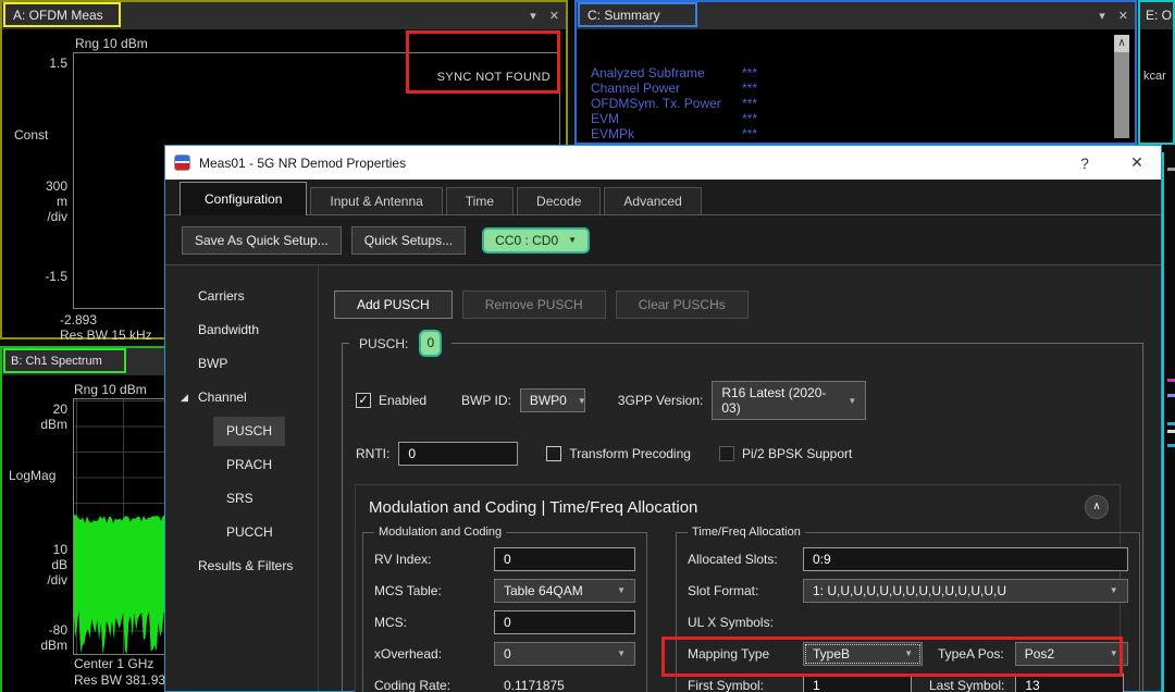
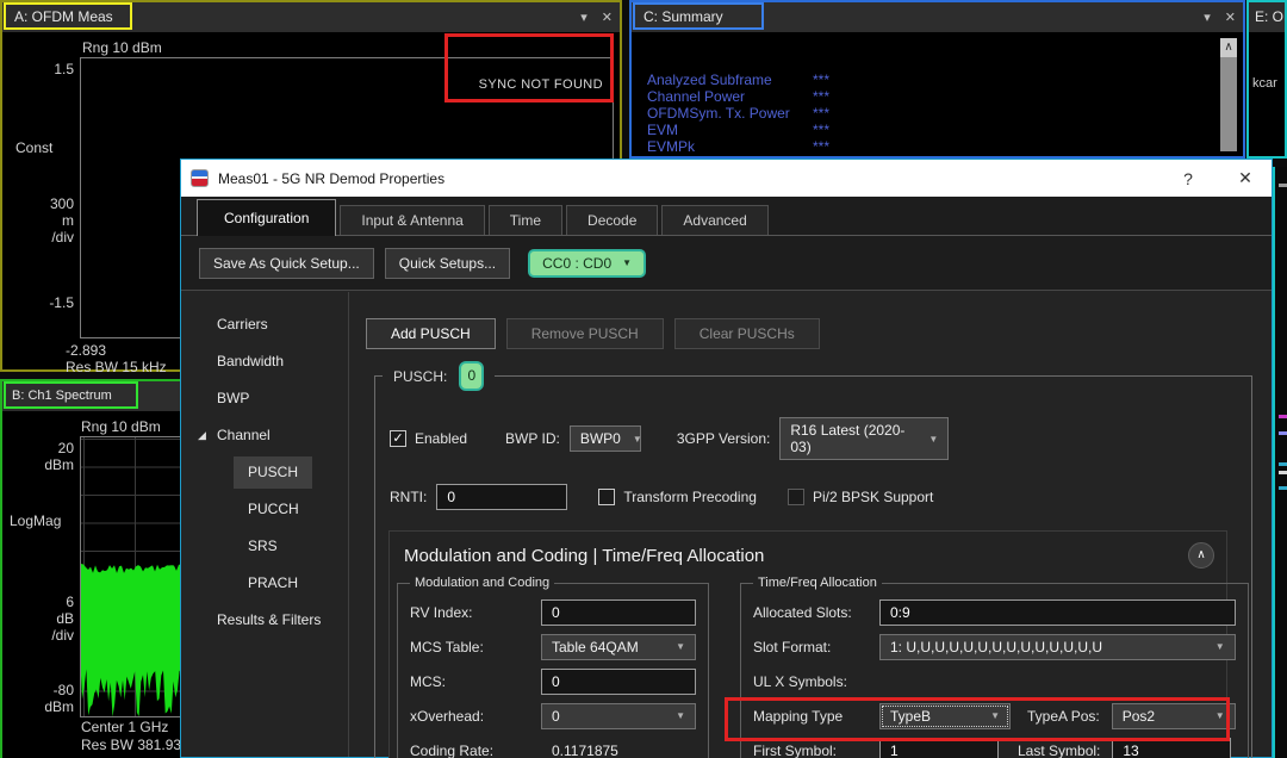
  A: OFDM Meas
  ▾
  ✕
  Rng 10 dBm
  1.5
  Const
  300
  m
  /div
  -1.5
  -2.893
  Res BW 15 kHz
  SYNC NOT FOUND
  C: Summary
  ▾
  ✕
  Analyzed Subframe ***
  Channel Power ***
  OFDMSym. Tx. Power ***
  EVM ***
  EVMPk ***
  ∧
  E: O
  kcar
  B: Ch1 Spectrum
  Rng 10 dBm
  20
  dBm
  LogMag
- 10
+ 6
  dB
  /div
  -80
  dBm
  Center 1 GHz
  Res BW 381.93
  Meas01 - 5G NR Demod Properties
  ?
  ✕
  Configuration
  Input & Antenna
  Time
  Decode
  Advanced
  Save As Quick Setup...
  Quick Setups...
  CC0 : CD0
  ▼
  Carriers
  Bandwidth
  BWP
  ◢
  Channel
  PUSCH
- PRACH
+ PUCCH
  SRS
- PUCCH
+ PRACH
  Results & Filters
  Add PUSCH
  Remove PUSCH
  Clear PUSCHs
  PUSCH:
  0
  ✓
  Enabled
  BWP ID:
  BWP0
  ▼
  3GPP Version:
  R16 Latest (2020-03)
  ▼
  RNTI:
  0
  Transform Precoding
  Pi/2 BPSK Support
  Modulation and Coding | Time/Freq Allocation
  ∧
  Modulation and Coding
  RV Index:
  0
  MCS Table:
  Table 64QAM
  ▼
  MCS:
  0
  xOverhead:
  0
  ▼
  Coding Rate:
  0.1171875
  Time/Freq Allocation
  Allocated Slots:
  0:9
  Slot Format:
  1: U,U,U,U,U,U,U,U,U,U,U,U,U,U
  ▼
  UL X Symbols:
  Mapping Type
  TypeB
  ▼
  TypeA Pos:
  Pos2
  ▼
  First Symbol:
  1
  Last Symbol:
  13
